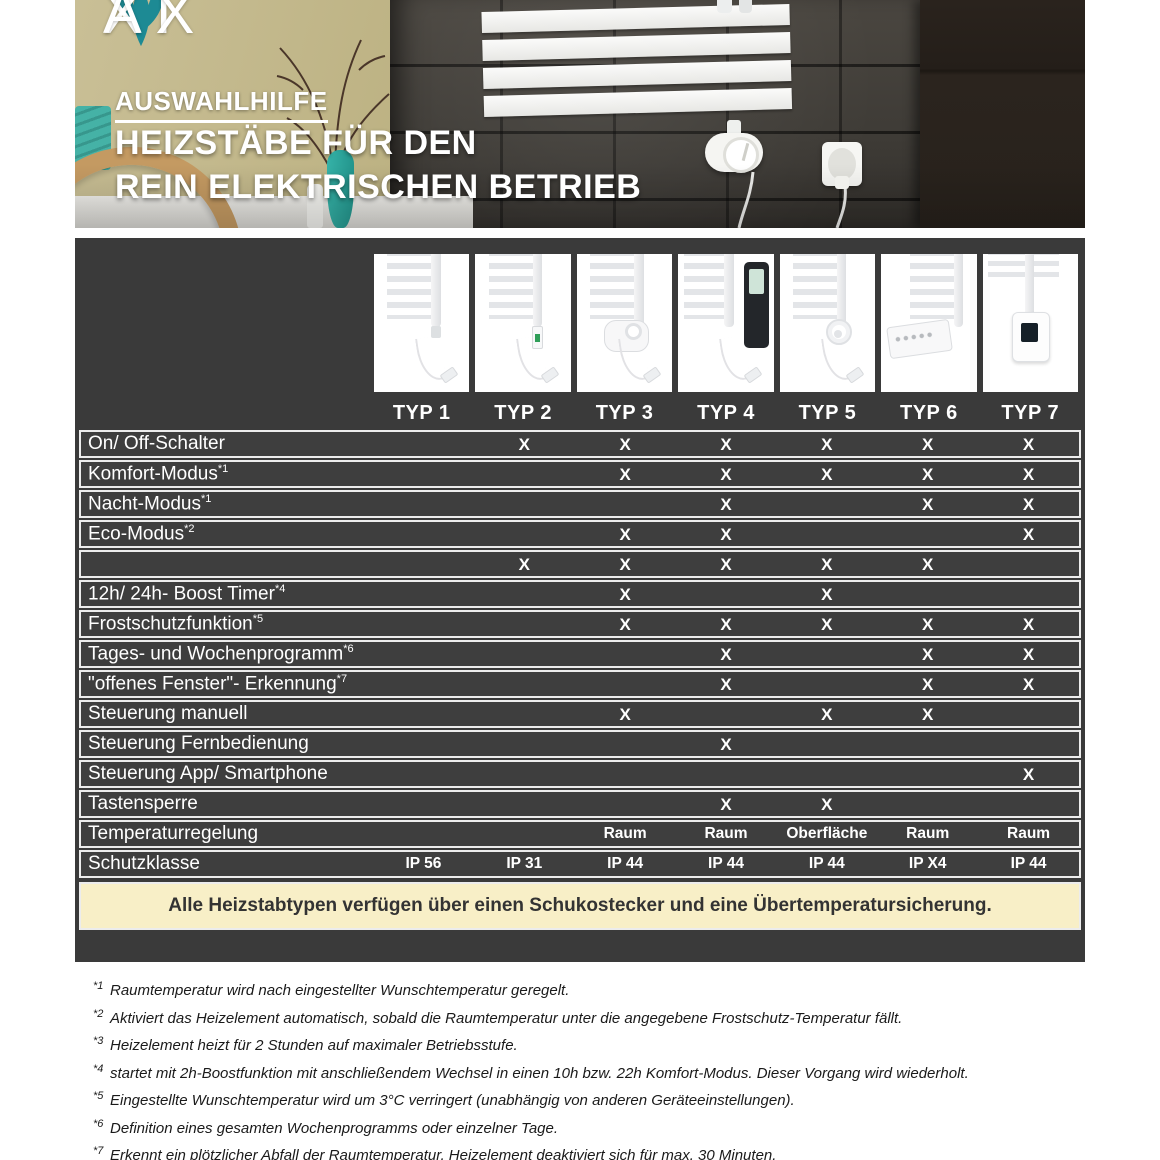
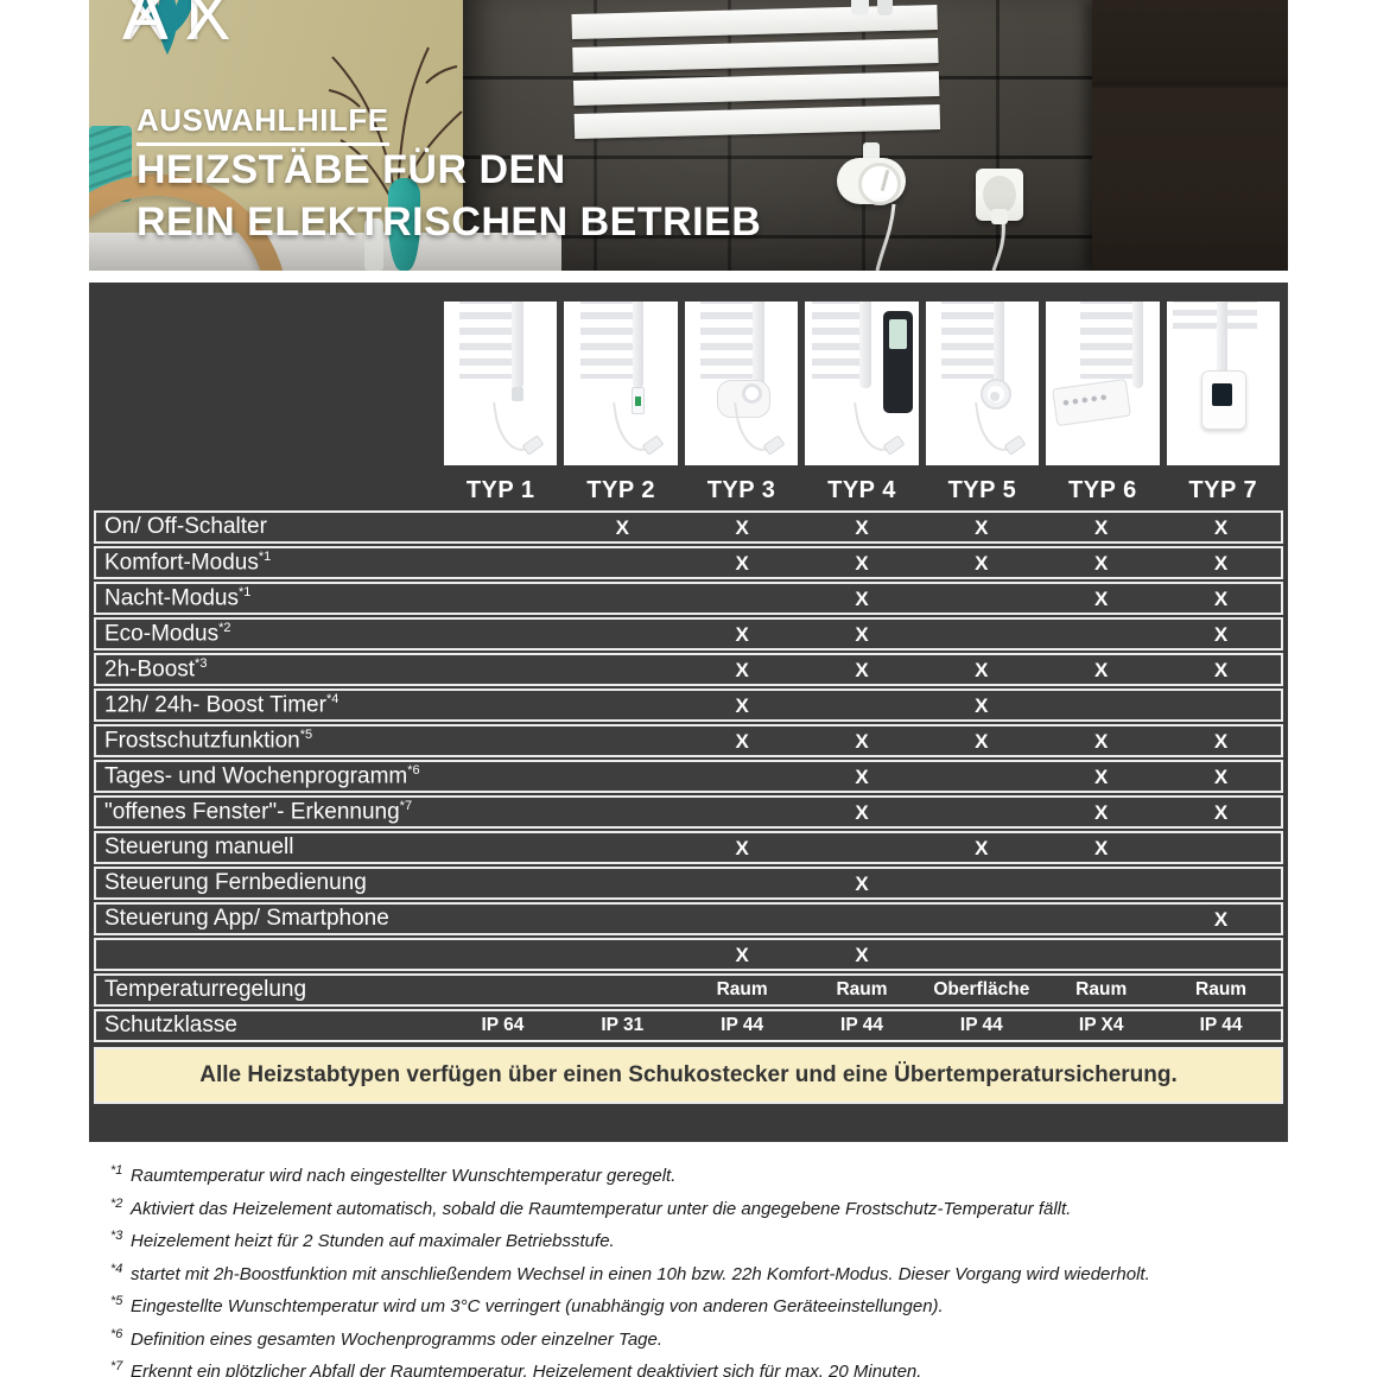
  XI
  AX
  AUSWAHLHILFE
  HEIZSTÄBE FÜR DEN
  REIN ELEKTRISCHEN BETRIEB
  TYP 1
  TYP 2
  TYP 3
  TYP 4
  TYP 5
  TYP 6
  TYP 7
  On/ Off-Schalter
  X
  X
  X
  X
  X
  X
  Komfort-Modus*1
  X
  X
  X
  X
  X
  Nacht-Modus*1
  X
  X
  X
  Eco-Modus*2
  X
  X
  X
+ 2h-Boost*3
  X
  X
  X
  X
  X
  12h/ 24h- Boost Timer*4
  X
  X
  Frostschutzfunktion*5
  X
  X
  X
  X
  X
  Tages- und Wochenprogramm*6
  X
  X
  X
  "offenes Fenster"- Erkennung*7
  X
  X
  X
  Steuerung manuell
  X
  X
  X
  Steuerung Fernbedienung
  X
  Steuerung App/ Smartphone
  X
- Tastensperre
  X
  X
  Temperaturregelung
  Raum
  Raum
  Oberfläche
  Raum
  Raum
  Schutzklasse
- IP 56
+ IP 64
  IP 31
  IP 44
  IP 44
  IP 44
  IP X4
  IP 44
  Alle Heizstabtypen verfügen über einen Schukostecker und eine Übertemperatursicherung.
  *1 Raumtemperatur wird nach eingestellter Wunschtemperatur geregelt.
  *2 Aktiviert das Heizelement automatisch, sobald die Raumtemperatur unter die angegebene Frostschutz-Temperatur fällt.
  *3 Heizelement heizt für 2 Stunden auf maximaler Betriebsstufe.
  *4 startet mit 2h-Boostfunktion mit anschließendem Wechsel in einen 10h bzw. 22h Komfort-Modus. Dieser Vorgang wird wiederholt.
  *5 Eingestellte Wunschtemperatur wird um 3°C verringert (unabhängig von anderen Geräteeinstellungen).
  *6 Definition eines gesamten Wochenprogramms oder einzelner Tage.
- *7 Erkennt ein plötzlicher Abfall der Raumtemperatur, Heizelement deaktiviert sich für max. 30 Minuten.
+ *7 Erkennt ein plötzlicher Abfall der Raumtemperatur, Heizelement deaktiviert sich für max. 20 Minuten.
